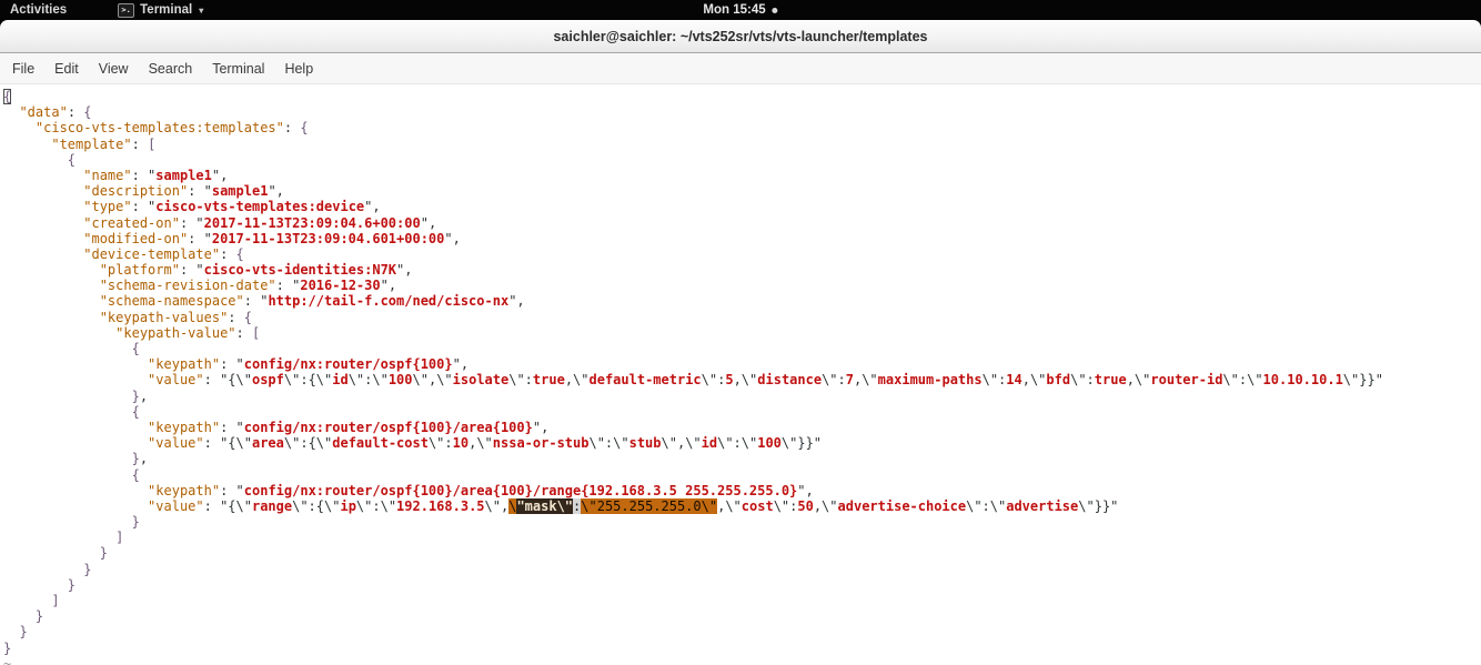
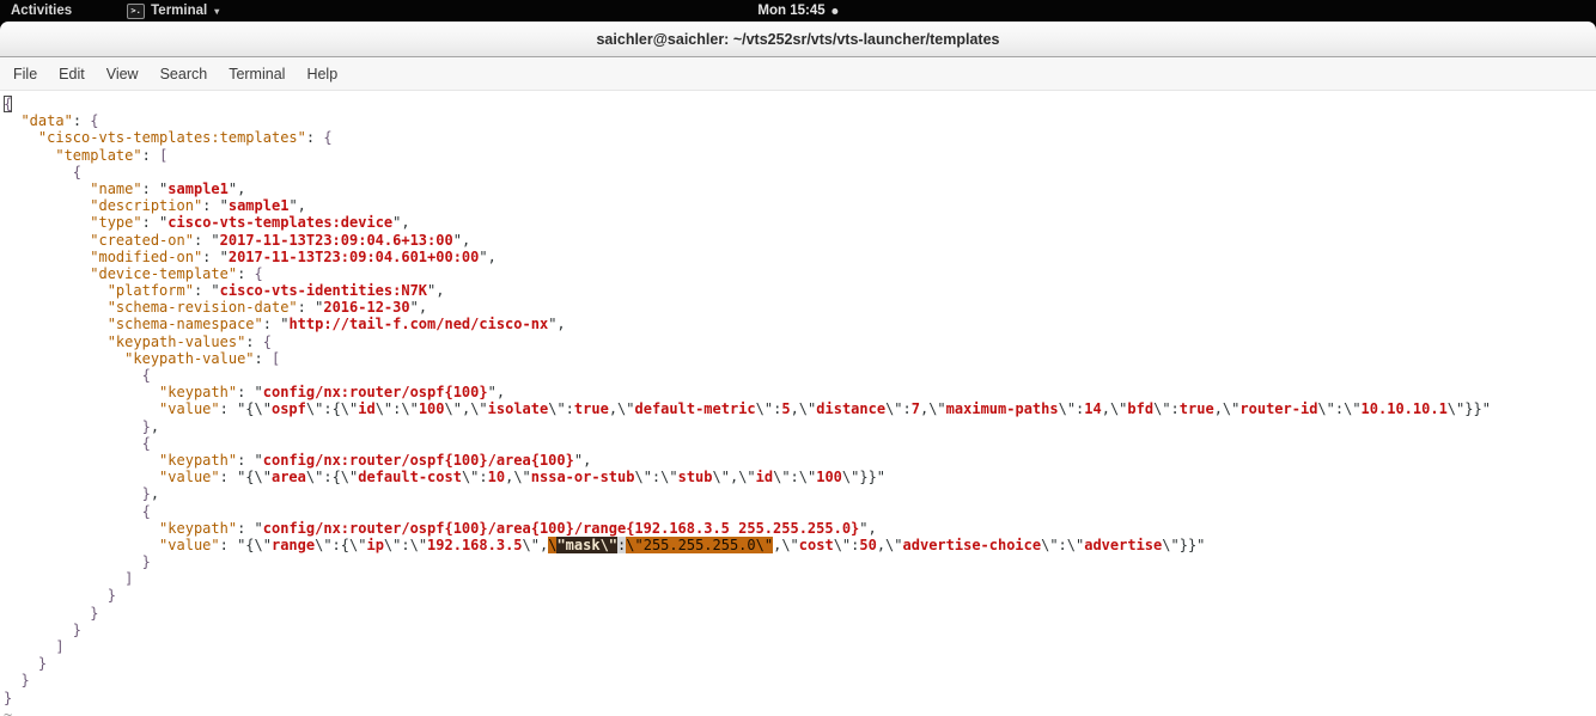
  Activities
  >.
  Terminal
  ▾
  Mon 15:45
  saichler@saichler: ~/vts252sr/vts/vts-launcher/templates
  File
  Edit
  View
  Search
  Terminal
  Help
  {
  "data": {
  "cisco-vts-templates:templates": {
  "template": [
  {
  "name": "sample1",
  "description": "sample1",
  "type": "cisco-vts-templates:device",
- "created-on": "2017-11-13T23:09:04.6+00:00",
+ "created-on": "2017-11-13T23:09:04.6+13:00",
  "modified-on": "2017-11-13T23:09:04.601+00:00",
  "device-template": {
  "platform": "cisco-vts-identities:N7K",
  "schema-revision-date": "2016-12-30",
  "schema-namespace": "http://tail-f.com/ned/cisco-nx",
  "keypath-values": {
  "keypath-value": [
  {
  "keypath": "config/nx:router/ospf{100}",
  "value": "{\"ospf\":{\"id\":\"100\",\"isolate\":true,\"default-metric\":5,\"distance\":7,\"maximum-paths\":14,\"bfd\":true,\"router-id\":\"10.10.10.1\"}}"
  },
  {
  "keypath": "config/nx:router/ospf{100}/area{100}",
  "value": "{\"area\":{\"default-cost\":10,\"nssa-or-stub\":\"stub\",\"id\":\"100\"}}"
  },
  {
  "keypath": "config/nx:router/ospf{100}/area{100}/range{192.168.3.5 255.255.255.0}",
  "value": "{\"range\":{\"ip\":\"192.168.3.5\",\"mask\":\"255.255.255.0\",\"cost\":50,\"advertise-choice\":\"advertise\"}}"
  }
  ]
  }
  }
  }
  ]
  }
  }
  }
  ~
